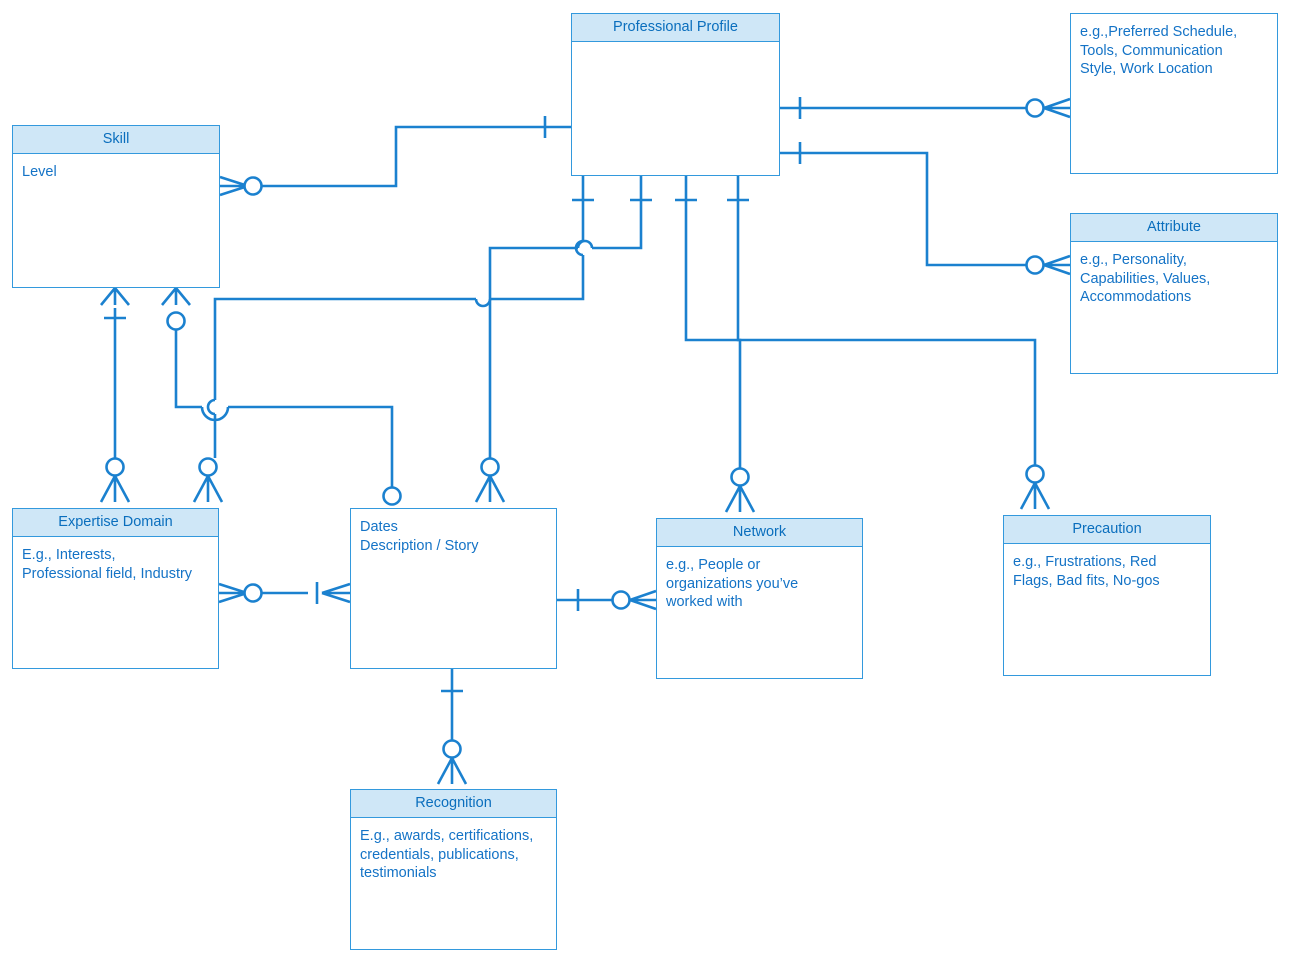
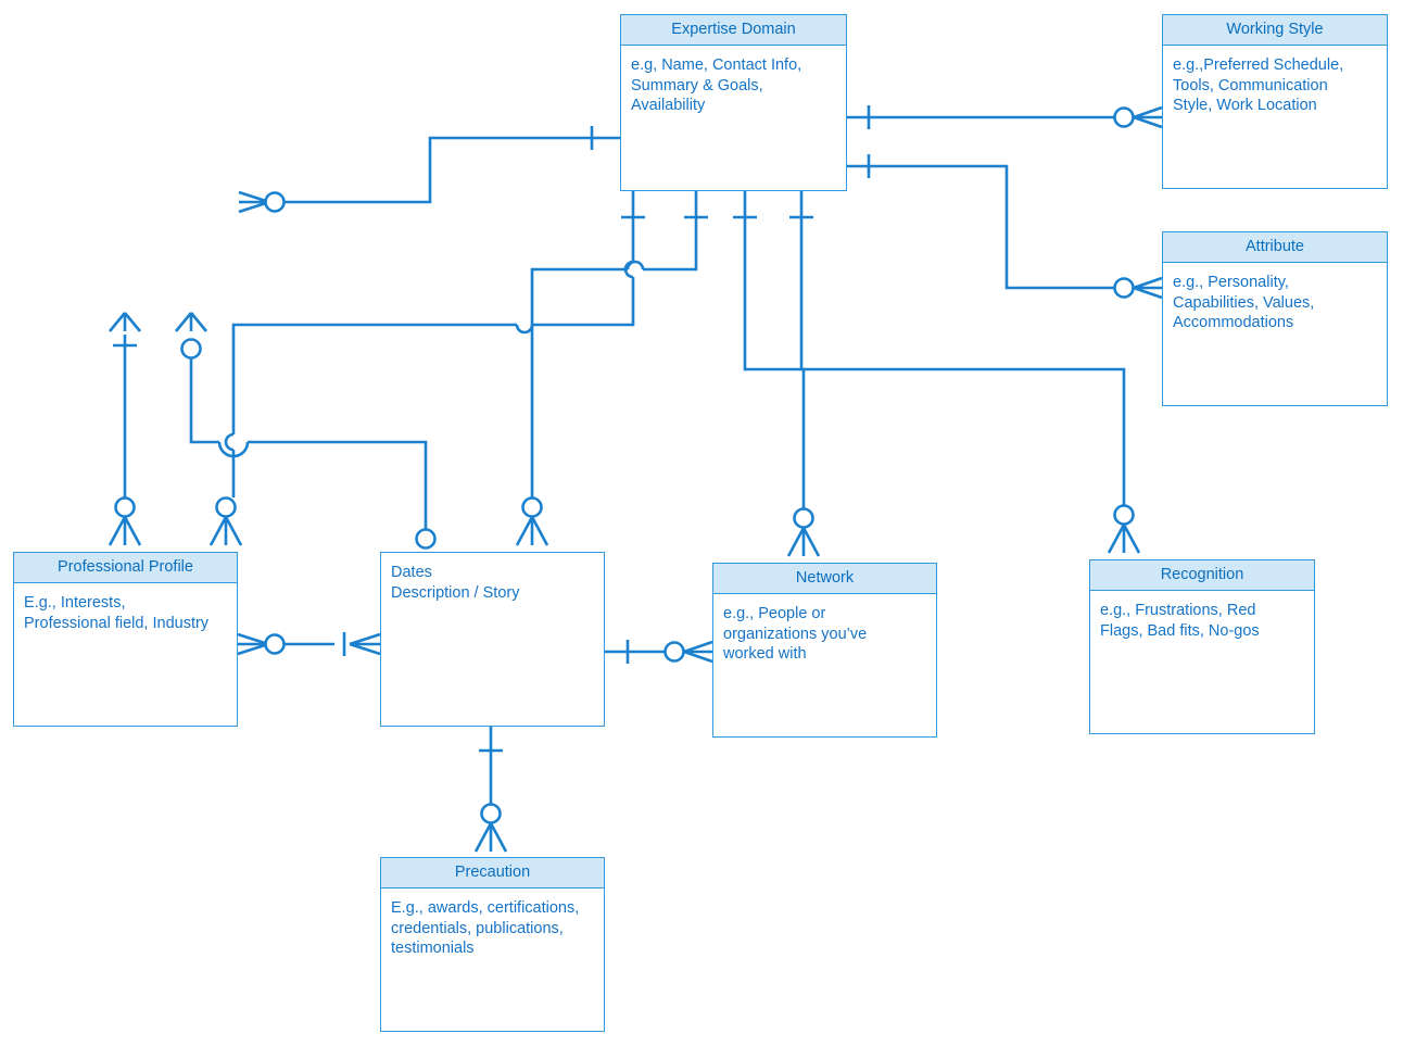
- Professional Profile
+ Expertise Domain
+ e.g, Name, Contact Info,
+ Summary & Goals,
+ Availability
+ Working Style
  e.g.,Preferred Schedule,
  Tools, Communication
  Style, Work Location
  Attribute
  e.g., Personality,
  Capabilities, Values,
  Accommodations
- Skill
- Level
- Expertise Domain
+ Professional Profile
  E.g., Interests,
  Professional field, Industry
  Dates
  Description / Story
  Network
  e.g., People or
  organizations you’ve
  worked with
- Precaution
+ Recognition
  e.g., Frustrations, Red
  Flags, Bad fits, No-gos
- Recognition
+ Precaution
  E.g., awards, certifications,
  credentials, publications,
  testimonials
